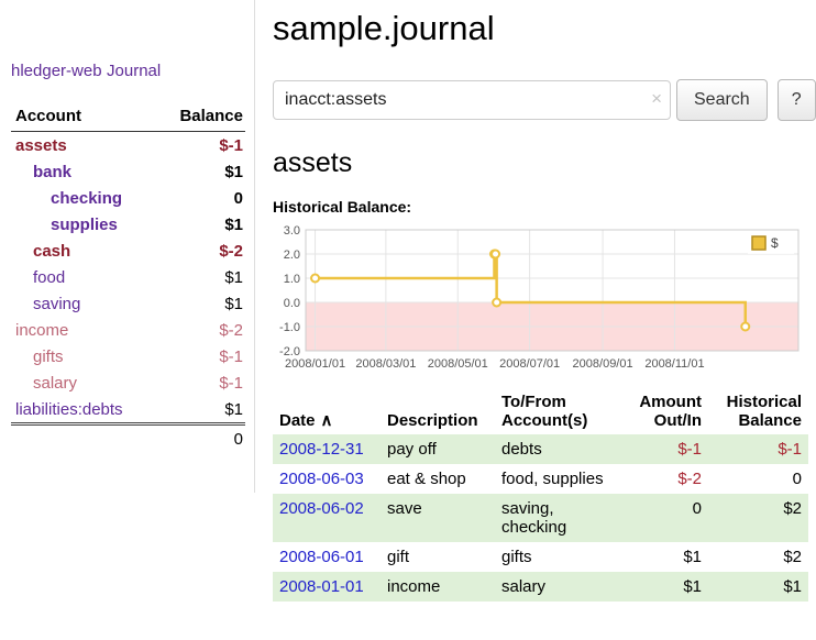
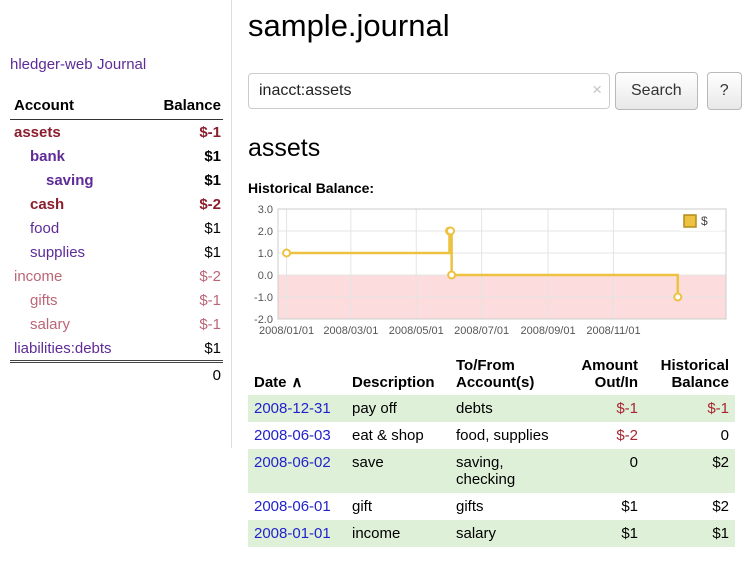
  hledger-web Journal
  Account	Balance
  assets	$-1
  bank	$1
- checking	0
- supplies	$1
+ saving	$1
  cash	$-2
  food	$1
- saving	$1
+ supplies	$1
  income	$-2
  gifts	$-1
  salary	$-1
  liabilities:debts	$1
  	0
  sample.journal
  inacct:assets
  ×
  Search
  ?
  assets
  Historical Balance:
  3.0
  2.0
  1.0
  0.0
  -1.0
  -2.0
  2008/01/01
  2008/03/01
  2008/05/01
  2008/07/01
  2008/09/01
  2008/11/01
  $
  Date ∧	Description	To/From Account(s)	Amount Out/In	Historical Balance
  2008-12-31	pay off	debts	$-1	$-1
  2008-06-03	eat & shop	food, supplies	$-2	0
  2008-06-02	save	saving, checking	0	$2
  2008-06-01	gift	gifts	$1	$2
  2008-01-01	income	salary	$1	$1
